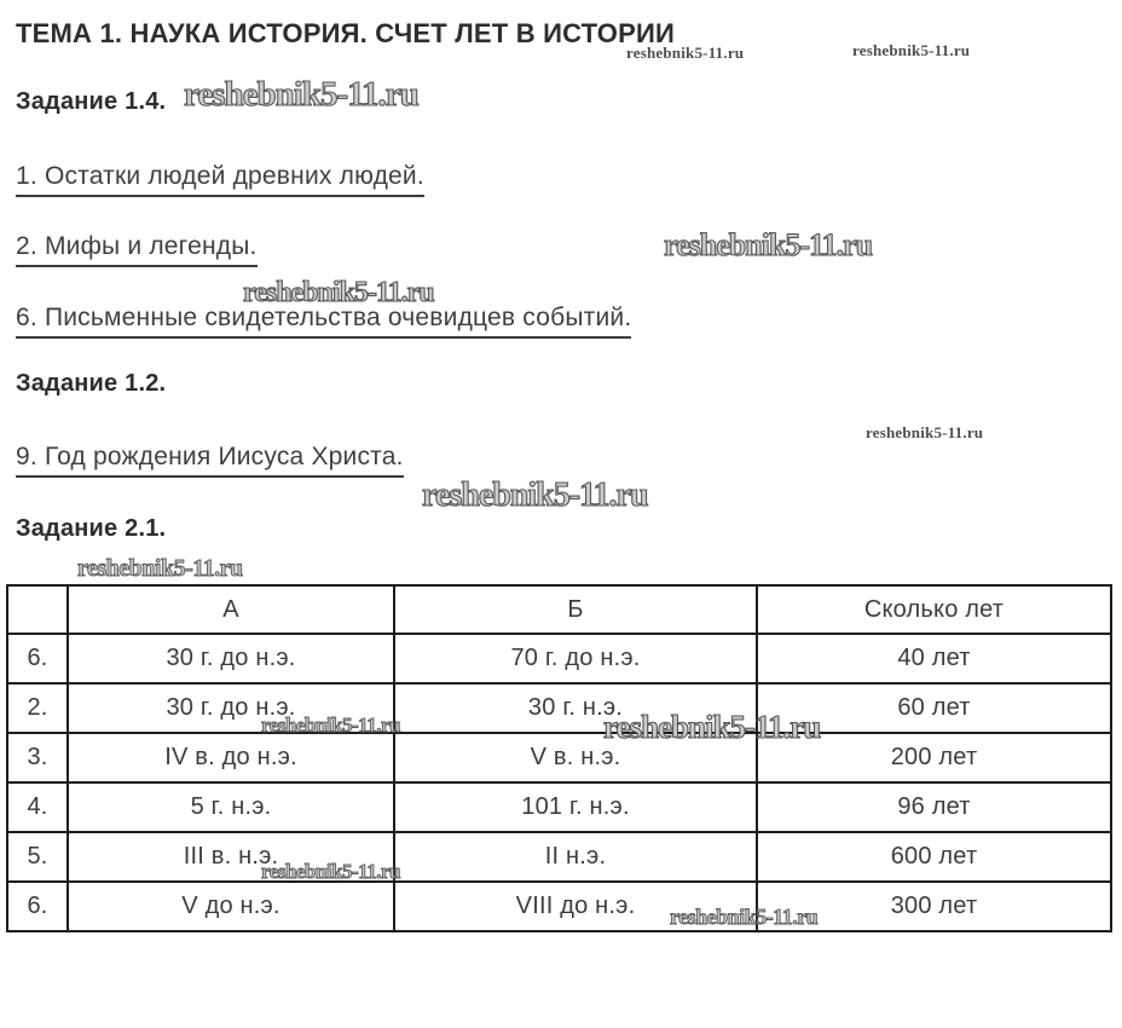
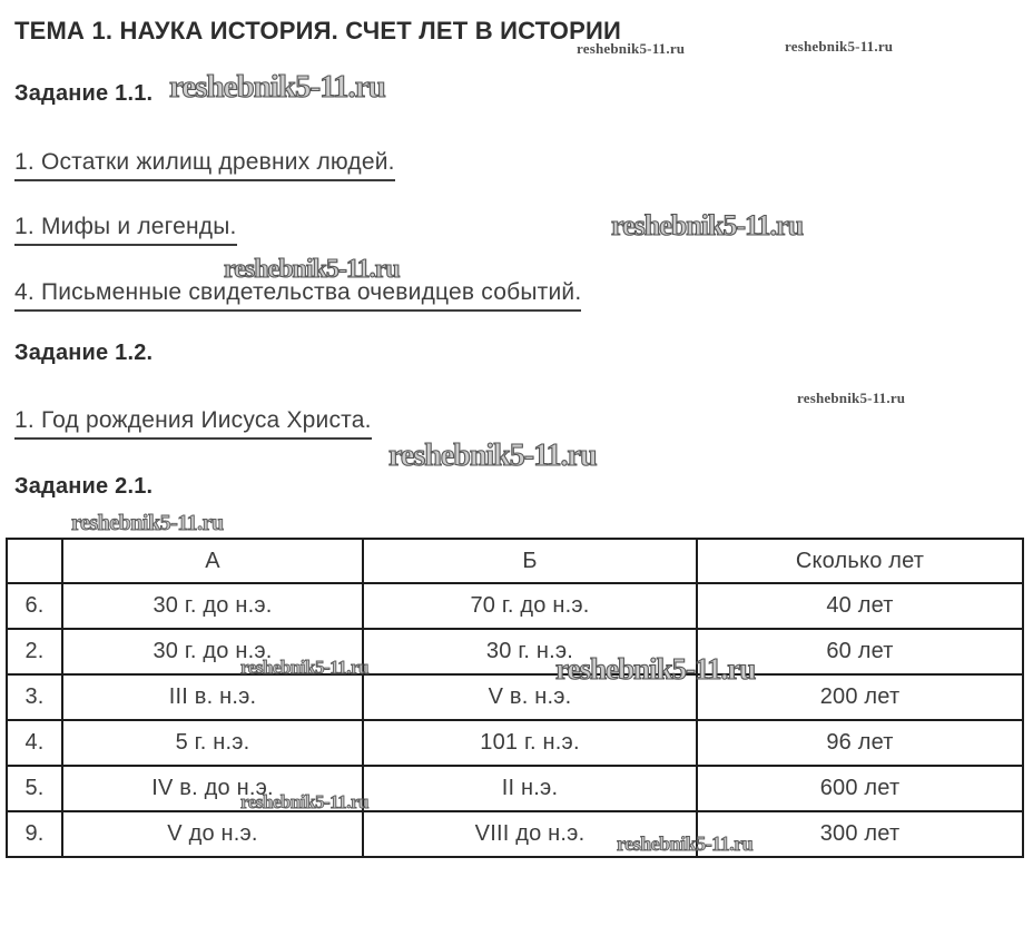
  ТЕМА 1. НАУКА ИСТОРИЯ. СЧЕТ ЛЕТ В ИСТОРИИ
  reshebnik5-11.ru
  reshebnik5-11.ru
  reshebnik5-11.ru
  reshebnik5-11.ru
  reshebnik5-11.ru
  reshebnik5-11.ru
  reshebnik5-11.ru
  reshebnik5-11.ru
  reshebnik5-11.ru
  reshebnik5-11.ru
  reshebnik5-11.ru
  reshebnik5-11.ru
- Задание 1.4.
+ Задание 1.1.
- 1. Остатки людей древних людей.
+ 1. Остатки жилищ древних людей.
- 2. Мифы и легенды.
+ 1. Мифы и легенды.
- 6. Письменные свидетельства очевидцев событий.
+ 4. Письменные свидетельства очевидцев событий.
  Задание 1.2.
- 9. Год рождения Иисуса Христа.
+ 1. Год рождения Иисуса Христа.
  Задание 2.1.
  	А	Б	Сколько лет
  6.	30 г. до н.э.	70 г. до н.э.	40 лет
  2.	30 г. до н.э.	30 г. н.э.	60 лет
- 3.	IV в. до н.э.	V в. н.э.	200 лет
+ 3.	III в. н.э.	V в. н.э.	200 лет
  4.	5 г. н.э.	101 г. н.э.	96 лет
- 5.	III в. н.э.	II н.э.	600 лет
+ 5.	IV в. до н.э.	II н.э.	600 лет
- 6.	V до н.э.	VIII до н.э.	300 лет
+ 9.	V до н.э.	VIII до н.э.	300 лет
